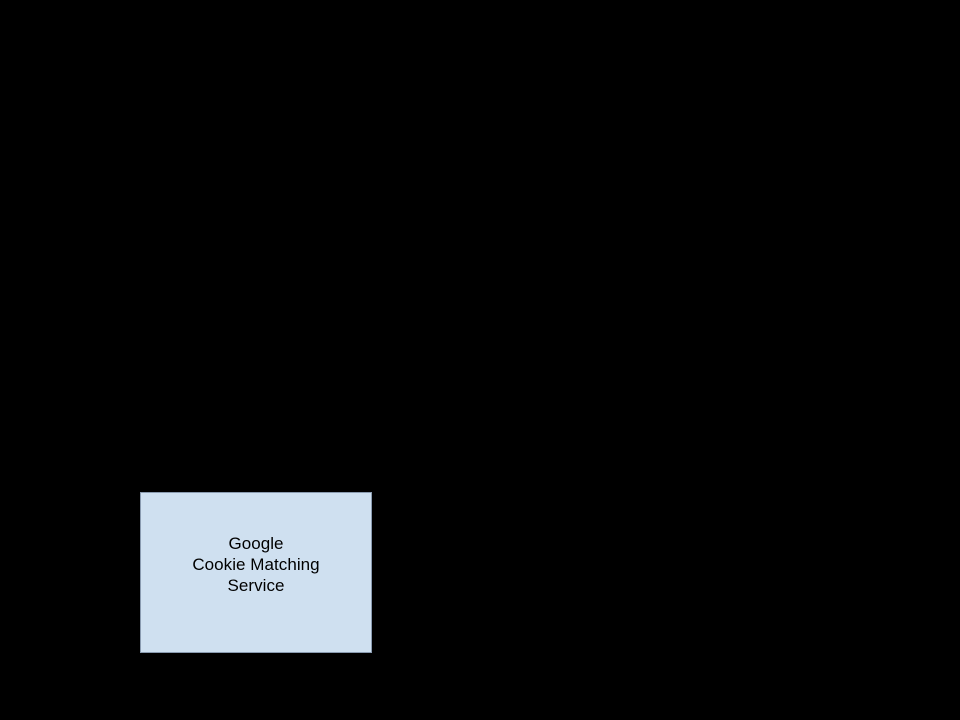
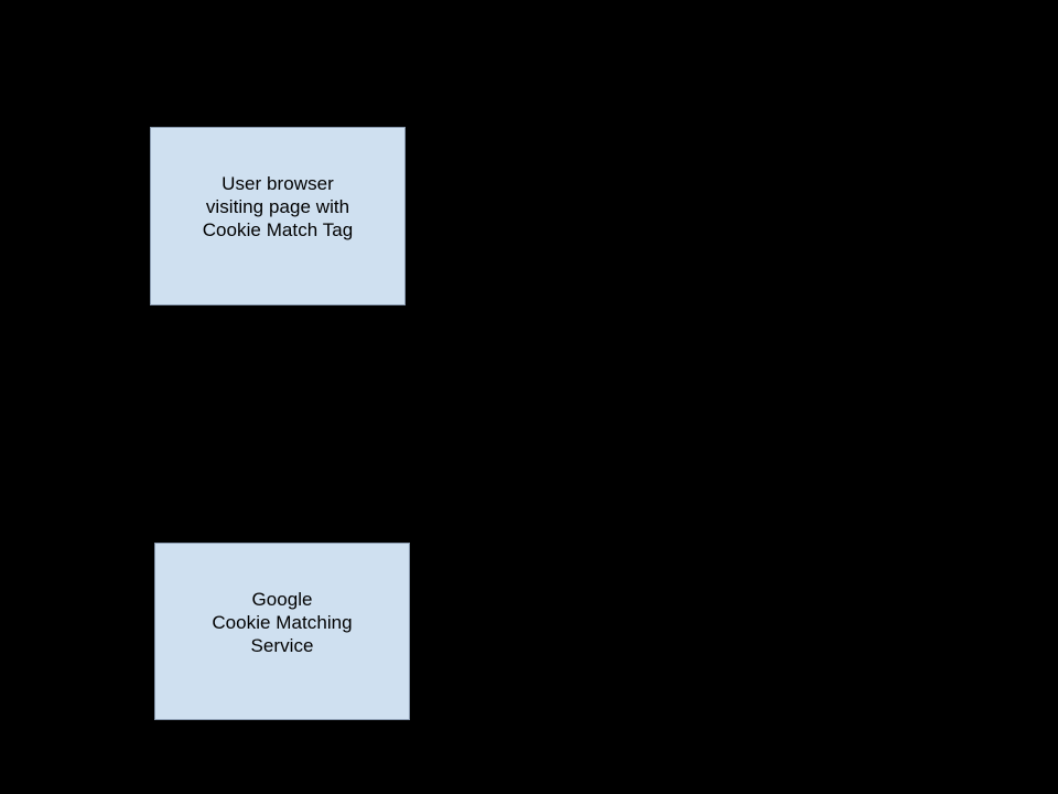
+ User browser
+ visiting page with
+ Cookie Match Tag
  Google
  Cookie Matching
  Service
